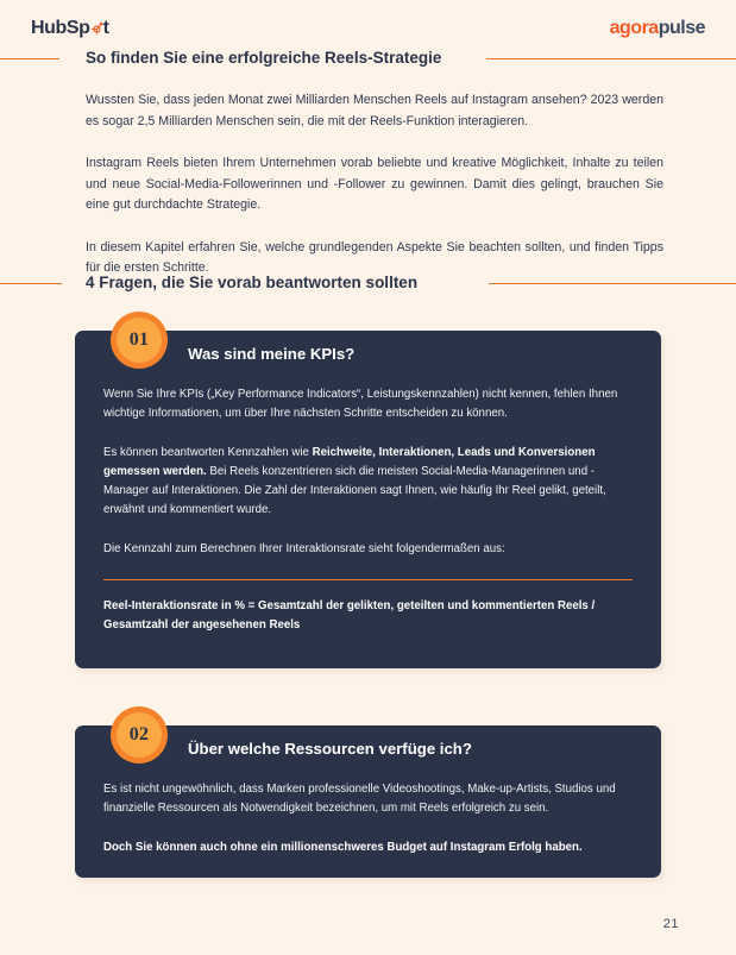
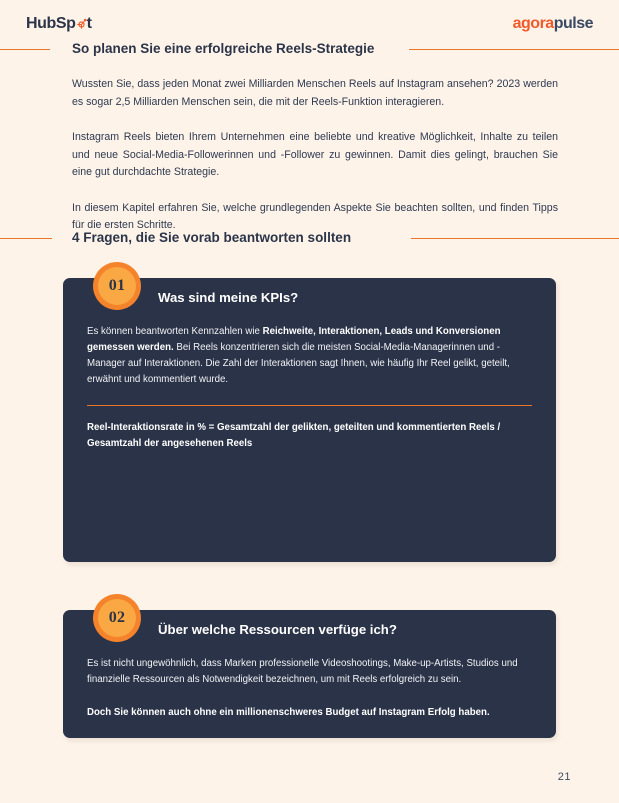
  HubSp t
  agorapulse
- So finden Sie eine erfolgreiche Reels-Strategie
+ So planen Sie eine erfolgreiche Reels-Strategie
  Wussten Sie, dass jeden Monat zwei Milliarden Menschen Reels auf Instagram ansehen? 2023 werden es sogar 2,5 Milliarden Menschen sein, die mit der Reels-Funktion interagieren.
- Instagram Reels bieten Ihrem Unternehmen vorab beliebte und kreative Möglichkeit, Inhalte zu teilen und neue Social-Media-Followerinnen und -Follower zu gewinnen. Damit dies gelingt, brauchen Sie eine gut durchdachte Strategie.
+ Instagram Reels bieten Ihrem Unternehmen eine beliebte und kreative Möglichkeit, Inhalte zu teilen und neue Social-Media-Followerinnen und -Follower zu gewinnen. Damit dies gelingt, brauchen Sie eine gut durchdachte Strategie.
  In diesem Kapitel erfahren Sie, welche grundlegenden Aspekte Sie beachten sollten, und finden Tipps für die ersten Schritte.
  4 Fragen, die Sie vorab beantworten sollten
  01
  Was sind meine KPIs?
- Wenn Sie Ihre KPIs („Key Performance Indicators“, Leistungskennzahlen) nicht kennen, fehlen Ihnen wichtige Informationen, um über Ihre nächsten Schritte entscheiden zu können.
  Es können beantworten Kennzahlen wie Reichweite, Interaktionen, Leads und Konversionen gemessen werden. Bei Reels konzentrieren sich die meisten Social-Media-Managerinnen und -Manager auf Interaktionen. Die Zahl der Interaktionen sagt Ihnen, wie häufig Ihr Reel gelikt, geteilt, erwähnt und kommentiert wurde.
- Die Kennzahl zum Berechnen Ihrer Interaktionsrate sieht folgendermaßen aus:
  Reel-Interaktionsrate in % = Gesamtzahl der gelikten, geteilten und kommentierten Reels / Gesamtzahl der angesehenen Reels
  02
  Über welche Ressourcen verfüge ich?
  Es ist nicht ungewöhnlich, dass Marken professionelle Videoshootings, Make-up-Artists, Studios und finanzielle Ressourcen als Notwendigkeit bezeichnen, um mit Reels erfolgreich zu sein.
  Doch Sie können auch ohne ein millionenschweres Budget auf Instagram Erfolg haben.
  21
